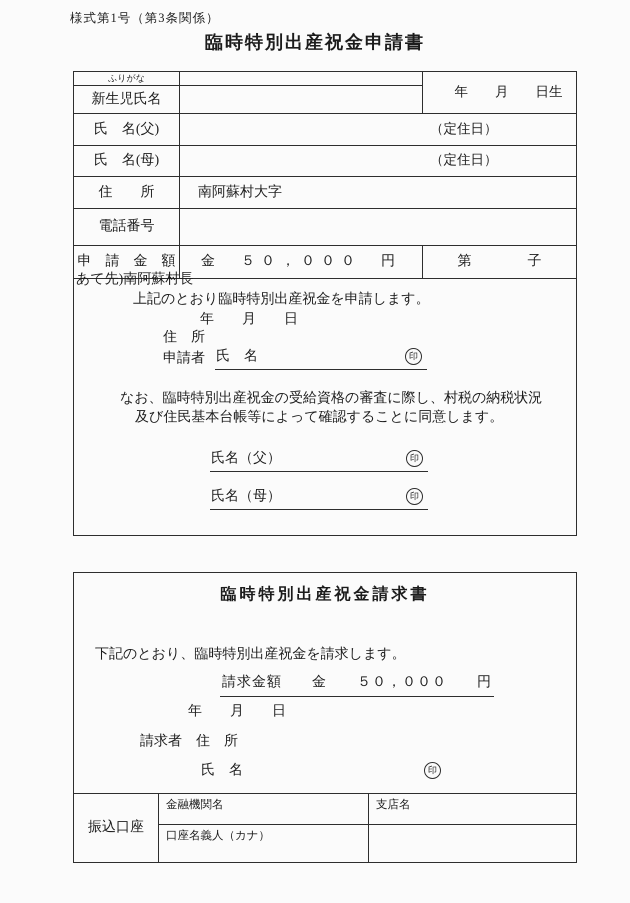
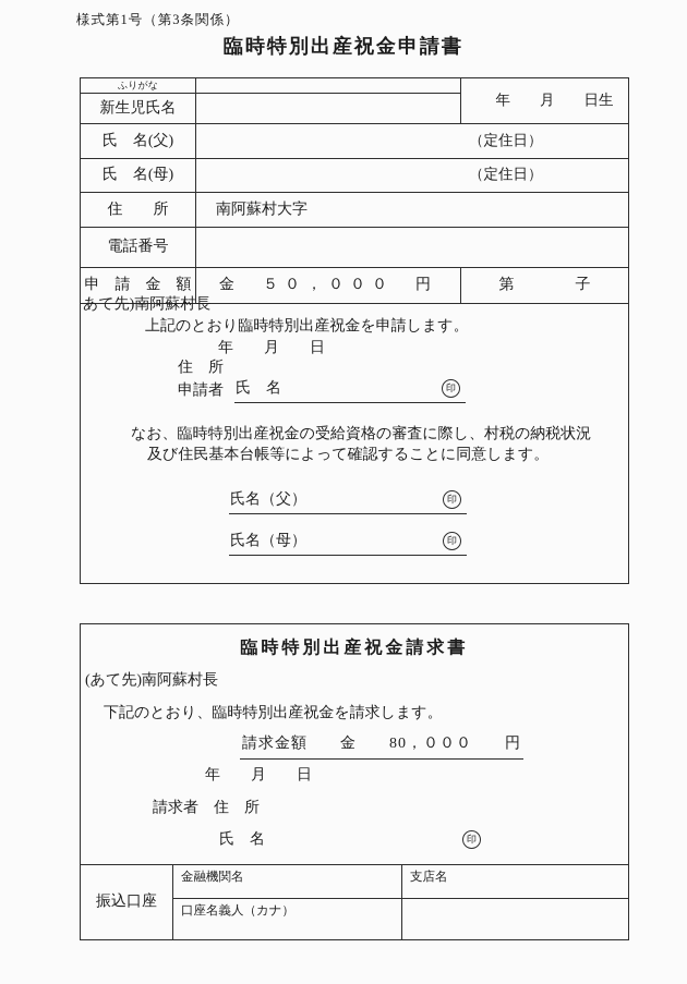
  様式第1号（第3条関係）
  臨時特別出産祝金申請書
  ふりがな
  年 月 日生
  新生児氏名
  氏 名(父)
  （定住日）
  氏 名(母)
  （定住日）
  住 所
  南阿蘇村大字
  電話番号
  申 請 金 額
  金 ５０，０００ 円
  第 子
  あて先)南阿蘇村長
  上記のとおり臨時特別出産祝金を申請します。
  年 月 日
  住 所
  申請者
  氏 名
  印
  なお、臨時特別出産祝金の受給資格の審査に際し、村税の納税状況
  及び住民基本台帳等によって確認することに同意します。
  氏名（父）
  印
  氏名（母）
  印
  臨時特別出産祝金請求書
+ (あて先)南阿蘇村長
  下記のとおり、臨時特別出産祝金を請求します。
- 請求金額 金 ５０，０００ 円
+ 請求金額 金 80，０００ 円
  年 月 日
  請求者 住 所
  氏 名
  印
  振込口座
  金融機関名
  支店名
  口座名義人（カナ）
